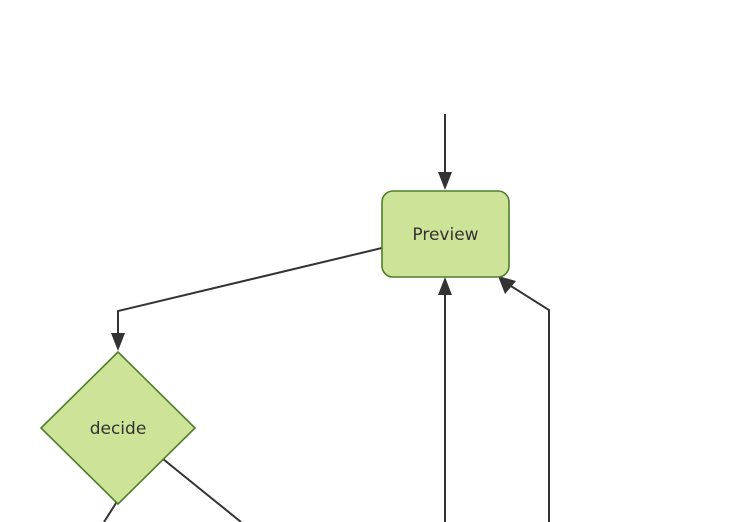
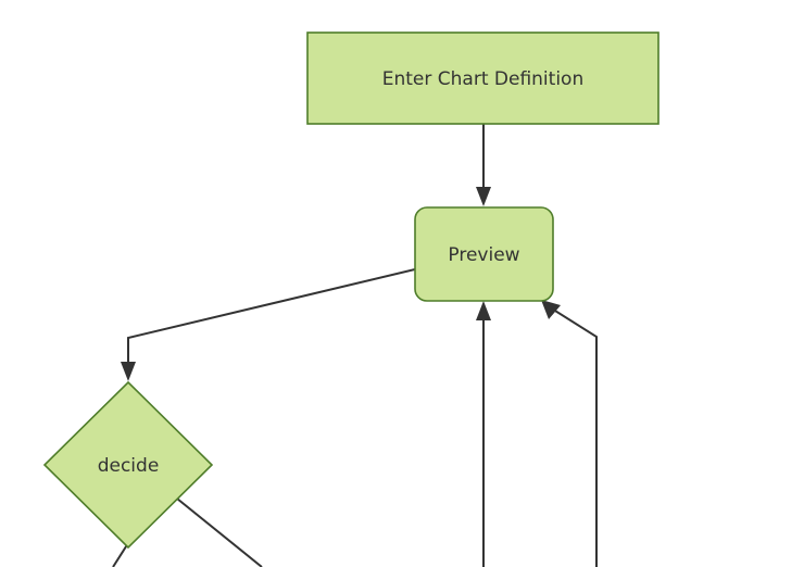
+ Enter Chart Definition
  Preview
  decide
